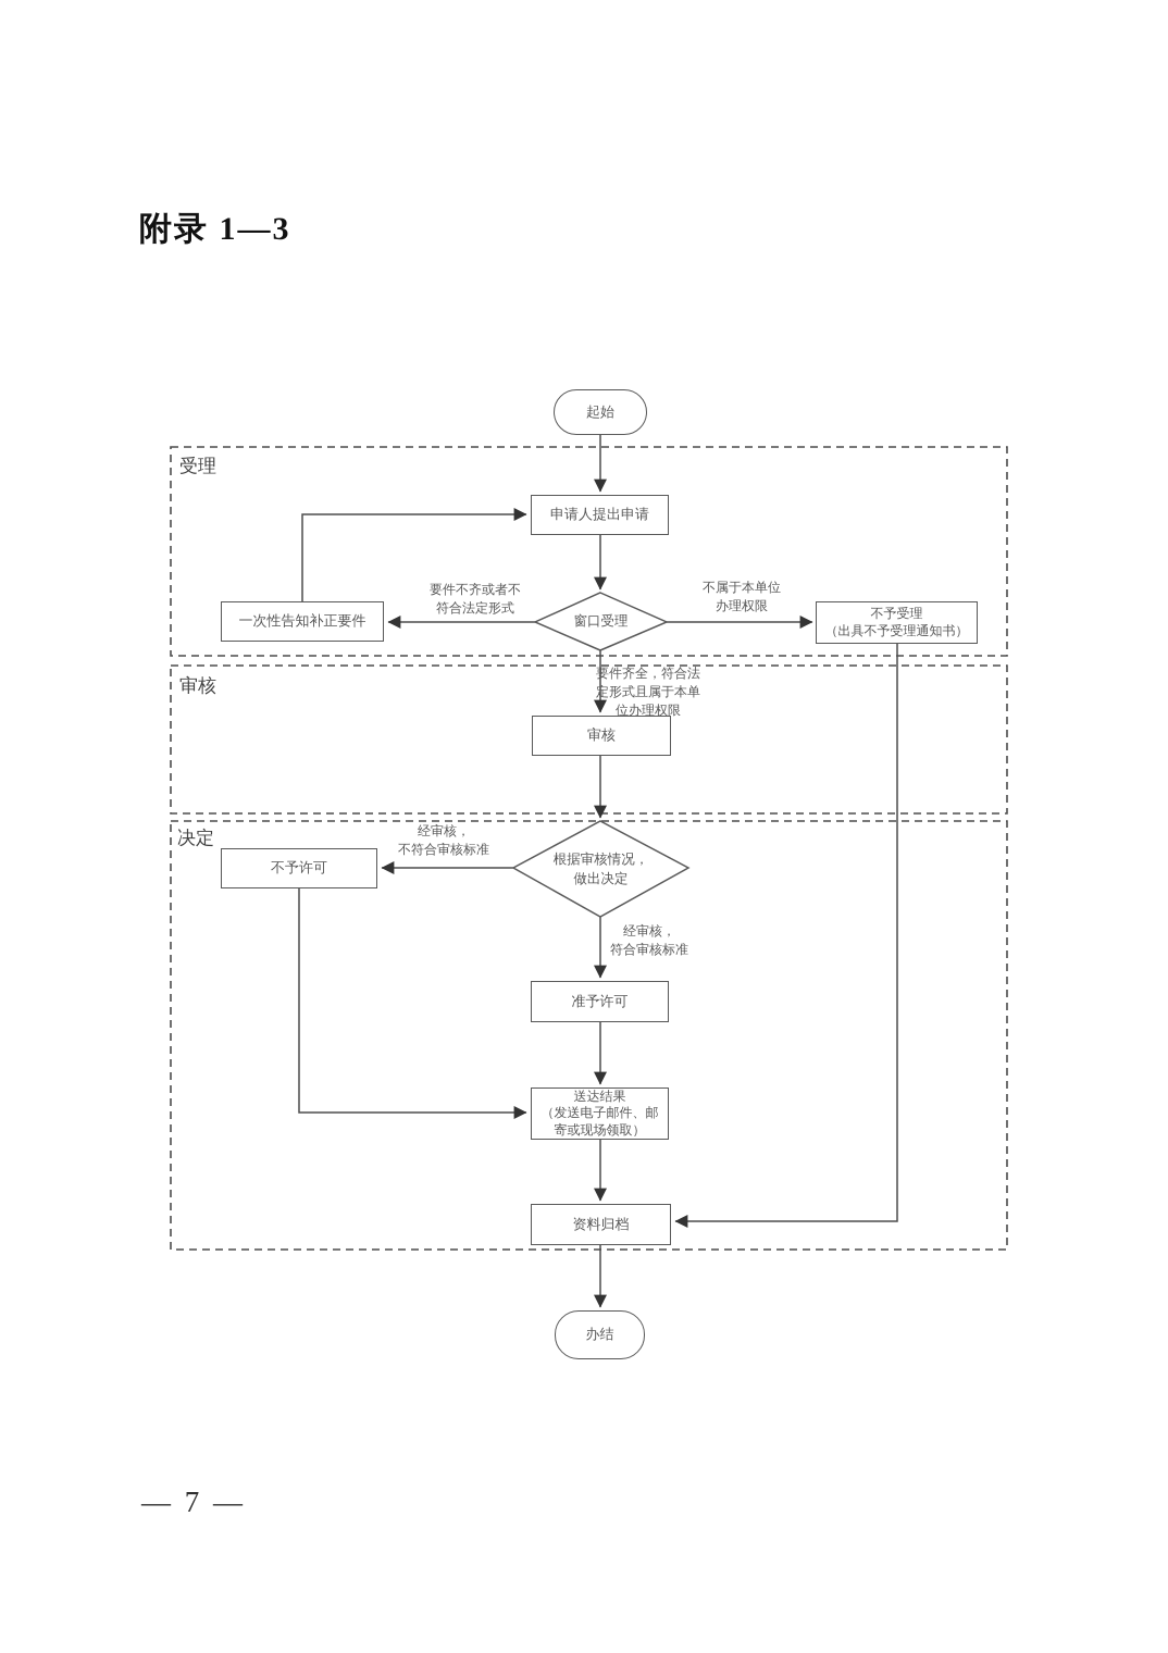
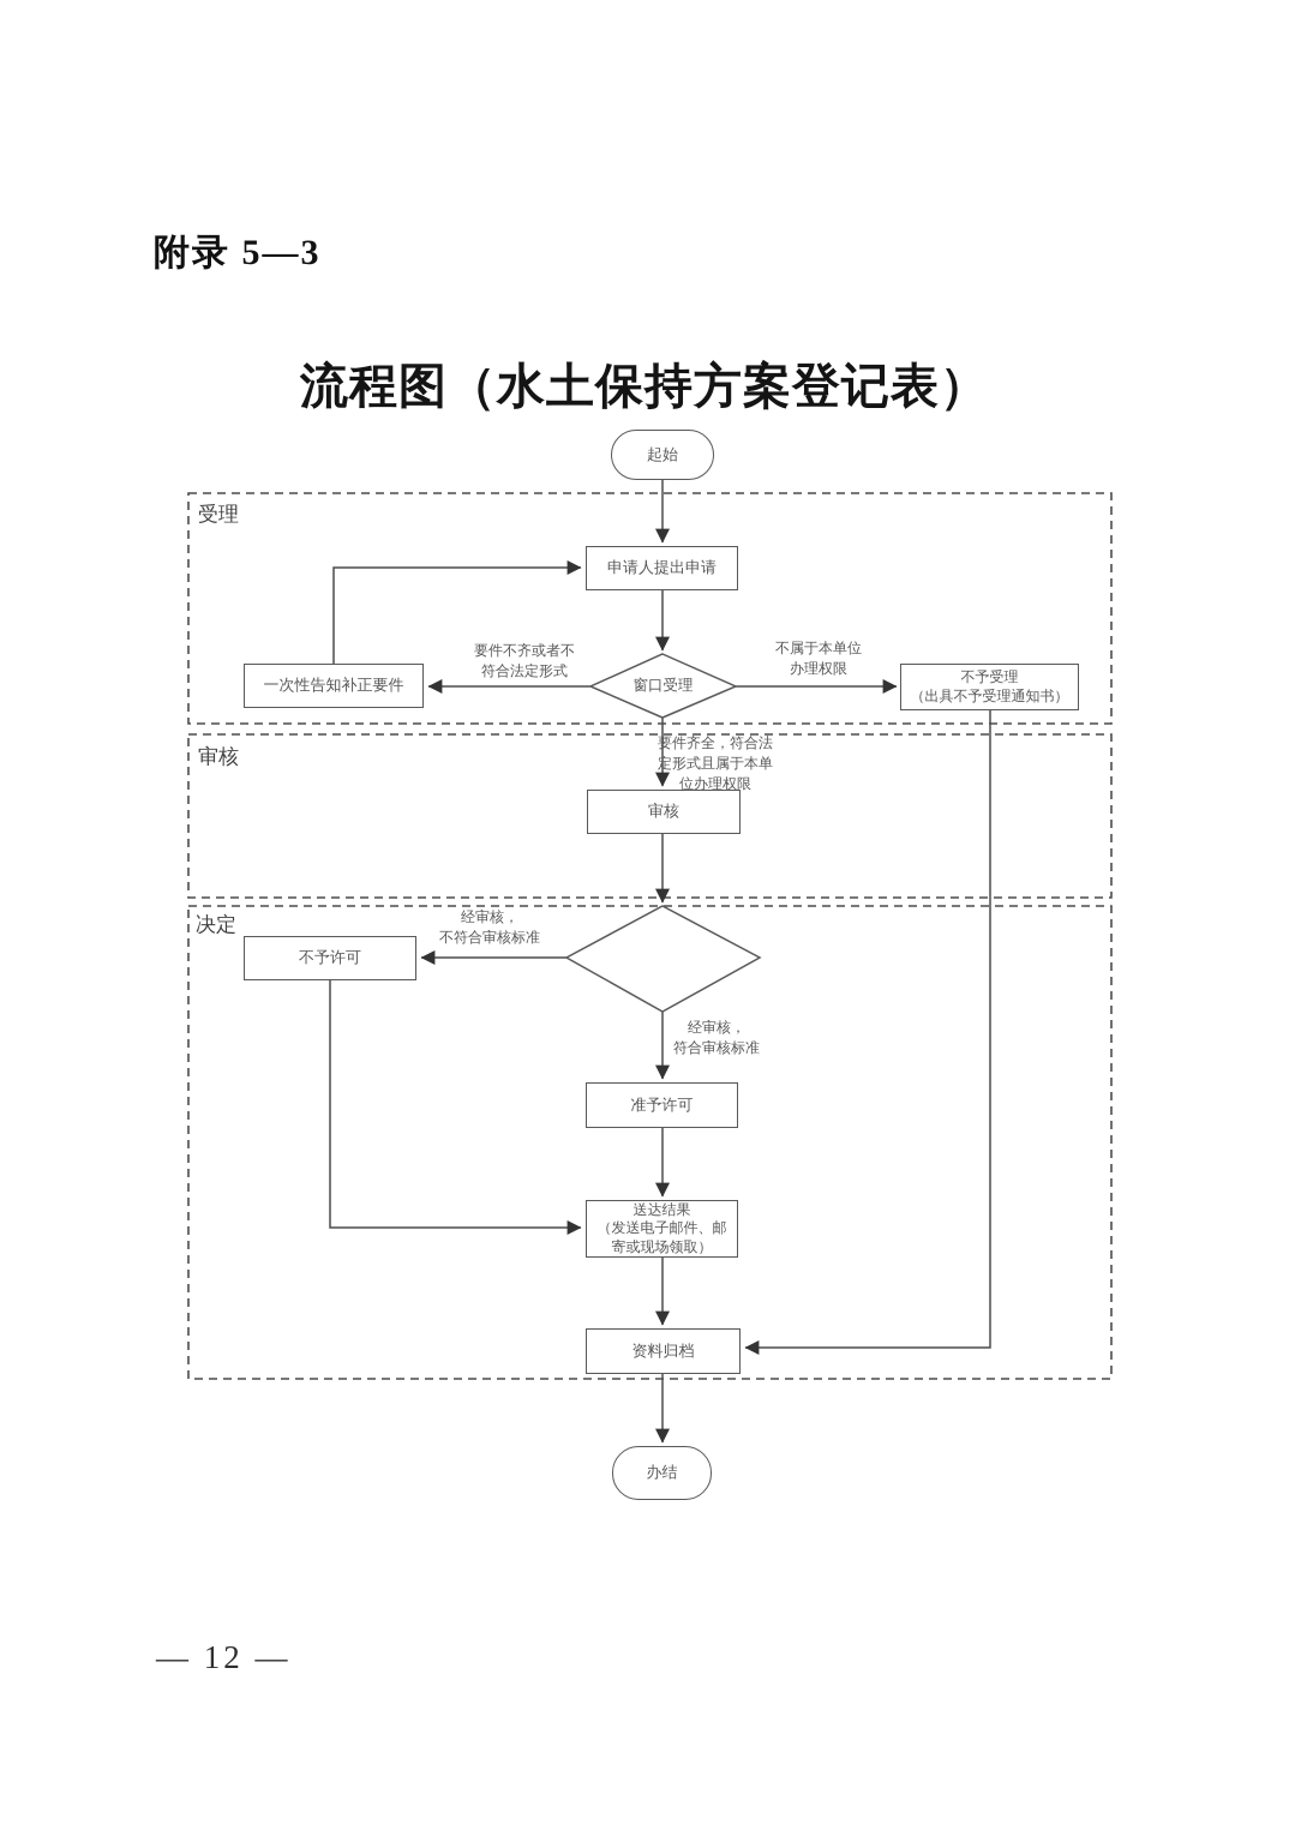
- 附录 1—3
+ 附录 5—3
+ 流程图（水土保持方案登记表）
  受理
  审核
  决定
  起始
  申请人提出申请
  一次性告知补正要件
  不予受理
  （出具不予受理通知书）
  审核
  不予许可
  准予许可
  送达结果
  （发送电子邮件、邮
  寄或现场领取）
  资料归档
  办结
  窗口受理
- 根据审核情况，
- 做出决定
  要件不齐或者不
  符合法定形式
  不属于本单位
  办理权限
  要件齐全，符合法
  定形式且属于本单
  位办理权限
  经审核，
  不符合审核标准
  经审核，
  符合审核标准
- — 7 —
+ — 12 —
